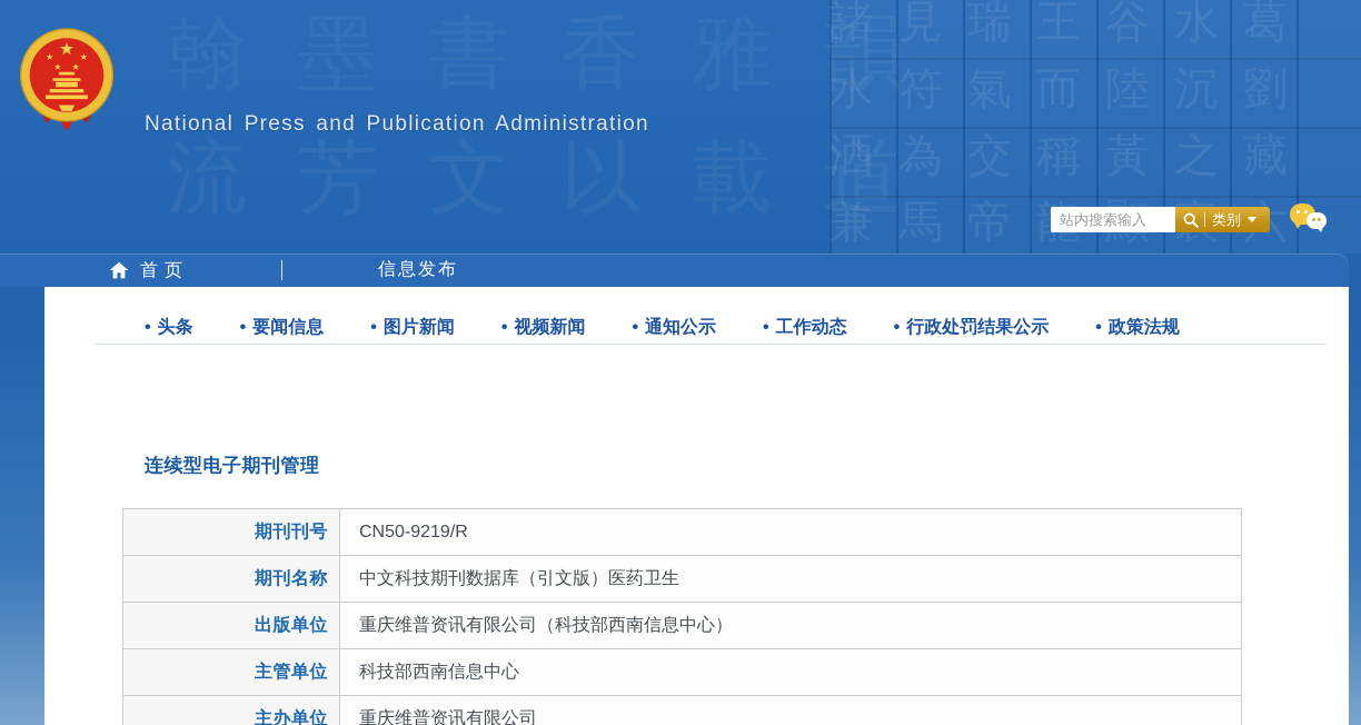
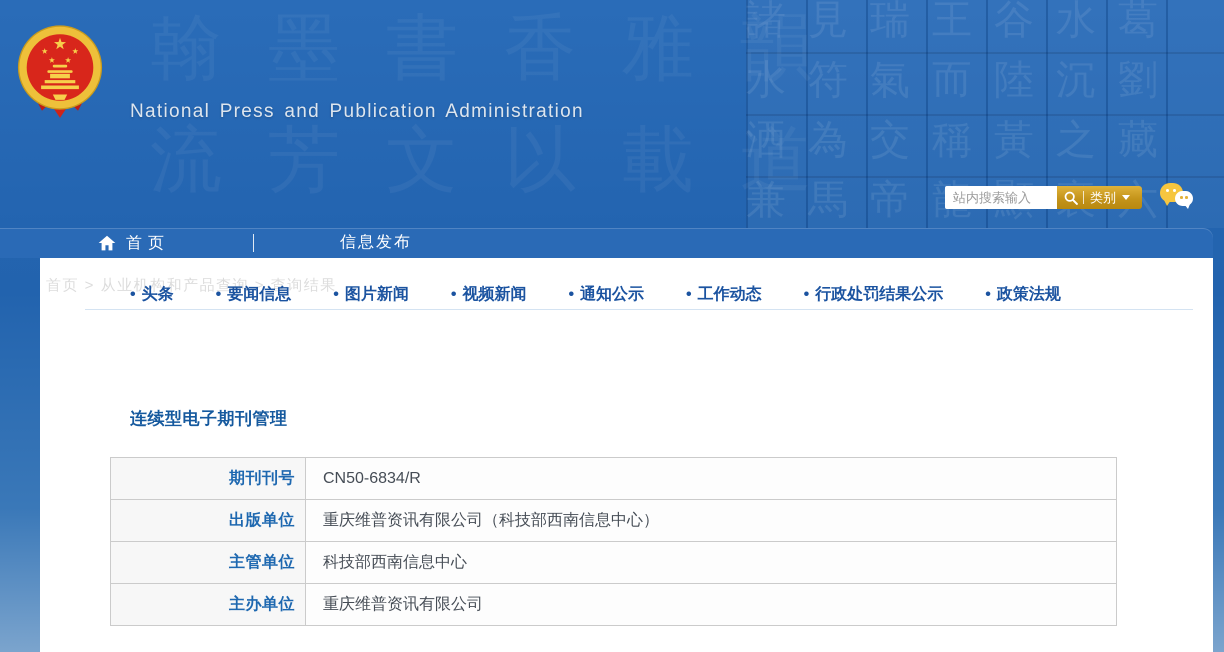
  諸見瑞王谷水葛水符氣而陸沉劉洒為交稱黃之藏兼馬帝六
  翰墨書香雅韻流芳文以載道
  National Press and Publication Administration
  站内搜索输入
  类别
  首页
  信息发布
+ 首页 > 从业机构和产品查询 > 查询结果
  头条
  要闻信息
  图片新闻
  视频新闻
  通知公示
  工作动态
  行政处罚结果公示
  政策法规
  连续型电子期刊管理
- 期刊刊号	CN50-9219/R
+ 期刊刊号	CN50-6834/R
- 期刊名称	中文科技期刊数据库（引文版）医药卫生
  出版单位	重庆维普资讯有限公司（科技部西南信息中心）
  主管单位	科技部西南信息中心
  主办单位	重庆维普资讯有限公司
